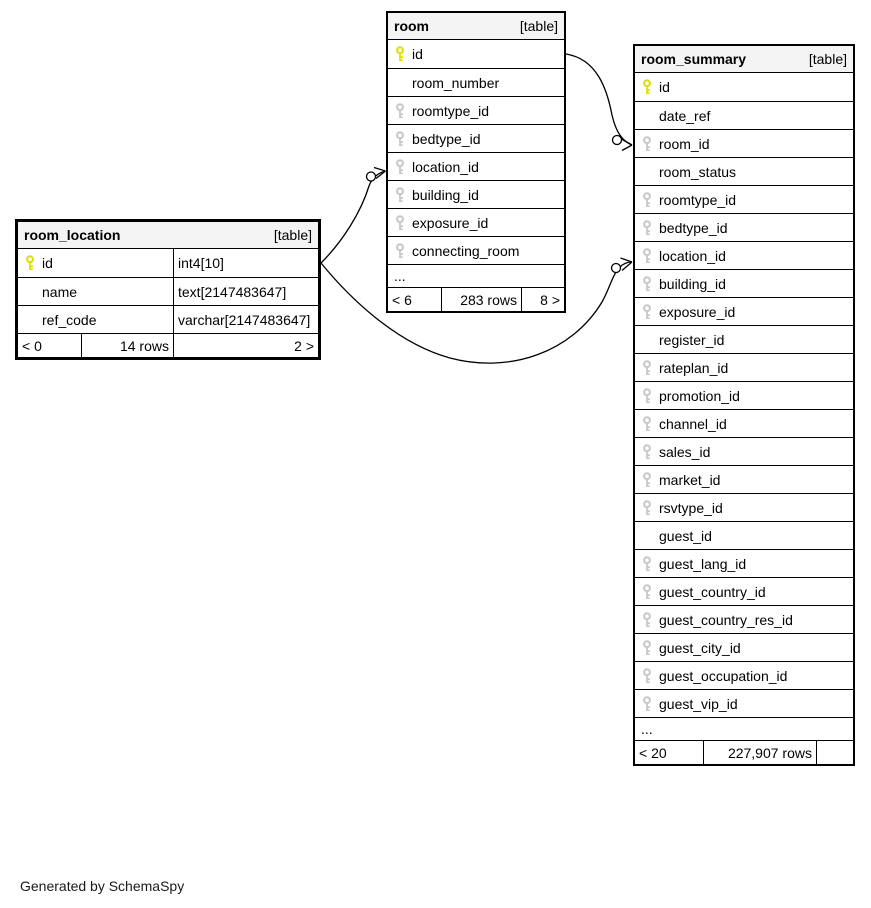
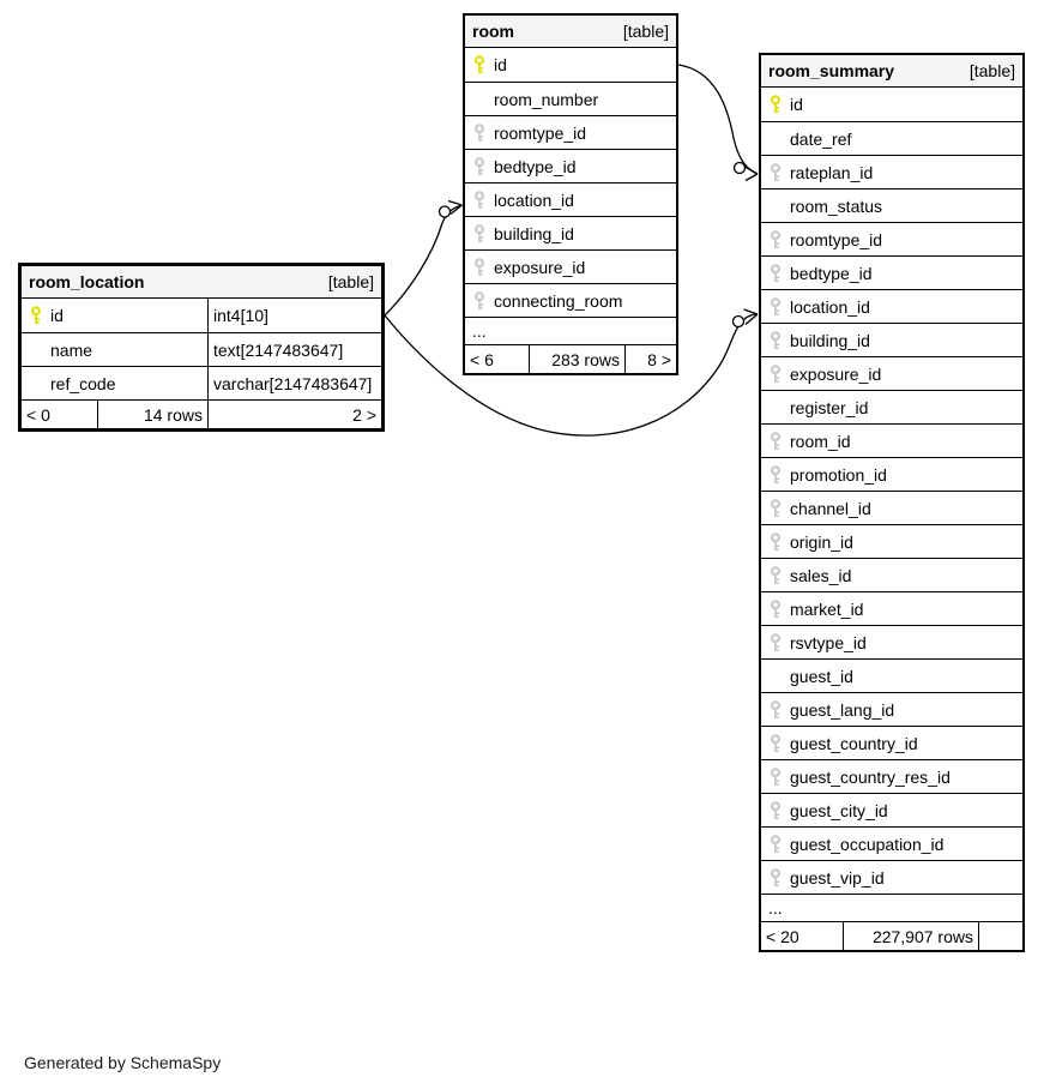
  room
  [table]
  id
  room_number
  roomtype_id
  bedtype_id
  location_id
  building_id
  exposure_id
  connecting_room
  ...
  < 6
  283 rows
  8 >
  room_location
  [table]
  id
  int4[10]
  name
  text[2147483647]
  ref_code
  varchar[2147483647]
  < 0
  14 rows
  2 >
  room_summary
  [table]
  id
  date_ref
- room_id
+ rateplan_id
  room_status
  roomtype_id
  bedtype_id
  location_id
  building_id
  exposure_id
  register_id
- rateplan_id
+ room_id
  promotion_id
  channel_id
+ origin_id
  sales_id
  market_id
  rsvtype_id
  guest_id
  guest_lang_id
  guest_country_id
  guest_country_res_id
  guest_city_id
  guest_occupation_id
  guest_vip_id
  ...
  < 20
  227,907 rows
  Generated by SchemaSpy
